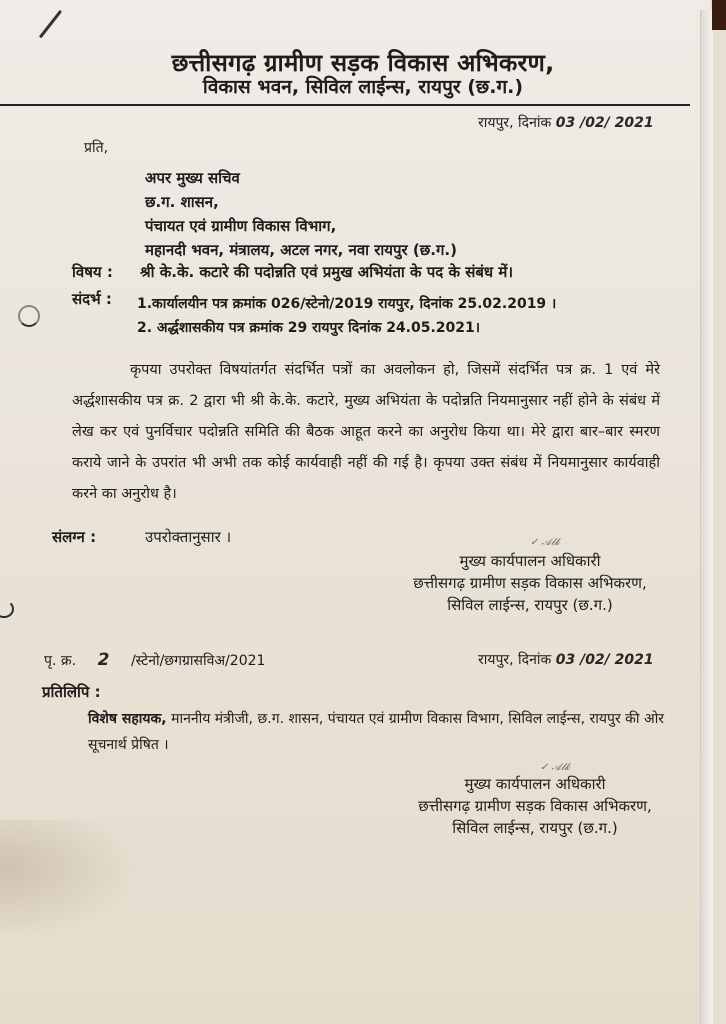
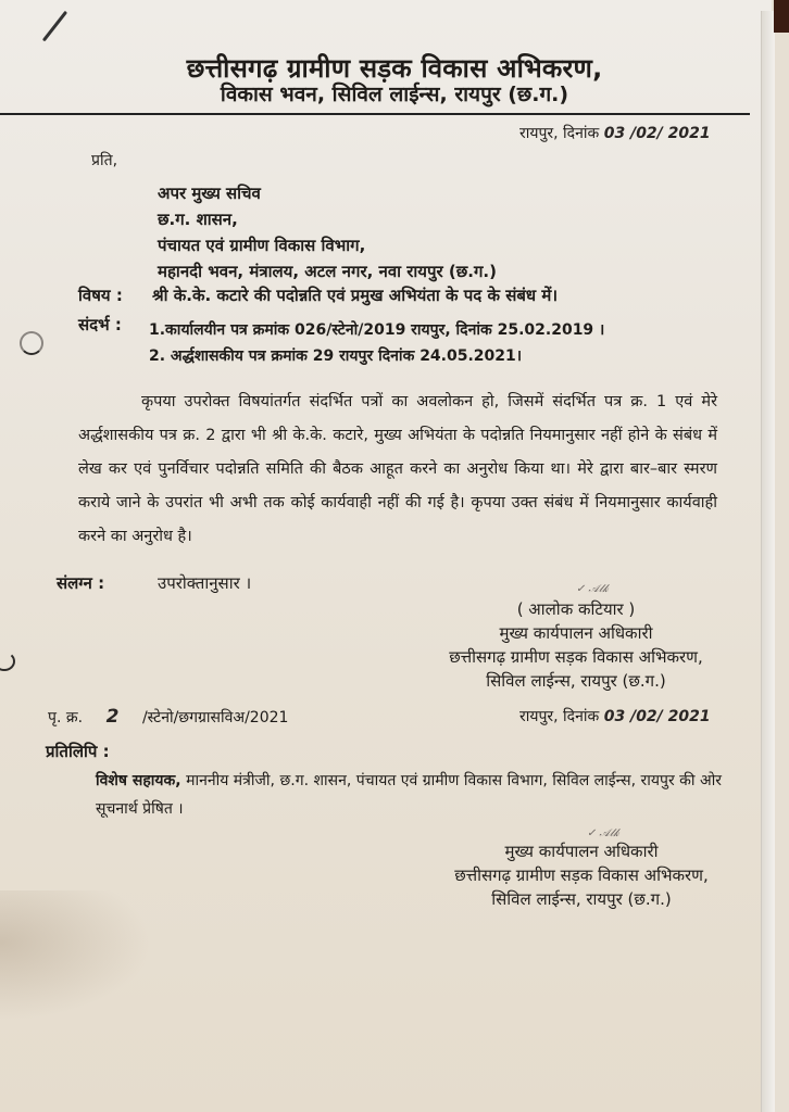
  छत्तीसगढ़ ग्रामीण सड़क विकास अभिकरण,
  विकास भवन, सिविल लाईन्स, रायपुर (छ.ग.)
  रायपुर, दिनांक 03 /02/ 2021
  प्रति,
  अपर मुख्य सचिव
  छ.ग. शासन,
  पंचायत एवं ग्रामीण विकास विभाग,
  महानदी भवन, मंत्रालय, अटल नगर, नवा रायपुर (छ.ग.)
  विषय :
  श्री के.के. कटारे की पदोन्नति एवं प्रमुख अभियंता के पद के संबंध में।
  संदर्भ :
  1.कार्यालयीन पत्र क्रमांक 026/स्टेनो/2019 रायपुर, दिनांक 25.02.2019 ।
  2. अर्द्धशासकीय पत्र क्रमांक 29 रायपुर दिनांक 24.05.2021।
  कृपया उपरोक्त विषयांतर्गत संदर्भित पत्रों का अवलोकन हो, जिसमें संदर्भित पत्र क्र. 1 एवं मेरे अर्द्धशासकीय पत्र क्र. 2 द्वारा भी श्री के.के. कटारे, मुख्य अभियंता के पदोन्नति नियमानुसार नहीं होने के संबंध में लेख कर एवं पुनर्विचार पदोन्नति समिति की बैठक आहूत करने का अनुरोध किया था। मेरे द्वारा बार–बार स्मरण कराये जाने के उपरांत भी अभी तक कोई कार्यवाही नहीं की गई है। कृपया उक्त संबंध में नियमानुसार कार्यवाही करने का अनुरोध है।
  संलग्न :
  उपरोक्तानुसार ।
  ✓ 𝒜𝓁𝓀
+ ( आलोक कटियार )
  मुख्य कार्यपालन अधिकारी
  छत्तीसगढ़ ग्रामीण सड़क विकास अभिकरण,
  सिविल लाईन्स, रायपुर (छ.ग.)
  पृ. क्र. 2 /स्टेनो/छगग्रासविअ/2021
  रायपुर, दिनांक 03 /02/ 2021
  प्रतिलिपि :
  विशेष सहायक, माननीय मंत्रीजी, छ.ग. शासन, पंचायत एवं ग्रामीण विकास विभाग, सिविल लाईन्स, रायपुर की ओर सूचनार्थ प्रेषित ।
  ✓ 𝒜𝓁𝓀
  मुख्य कार्यपालन अधिकारी
  छत्तीसगढ़ ग्रामीण सड़क विकास अभिकरण,
  सिविल लाईन्स, रायपुर (छ.ग.)
